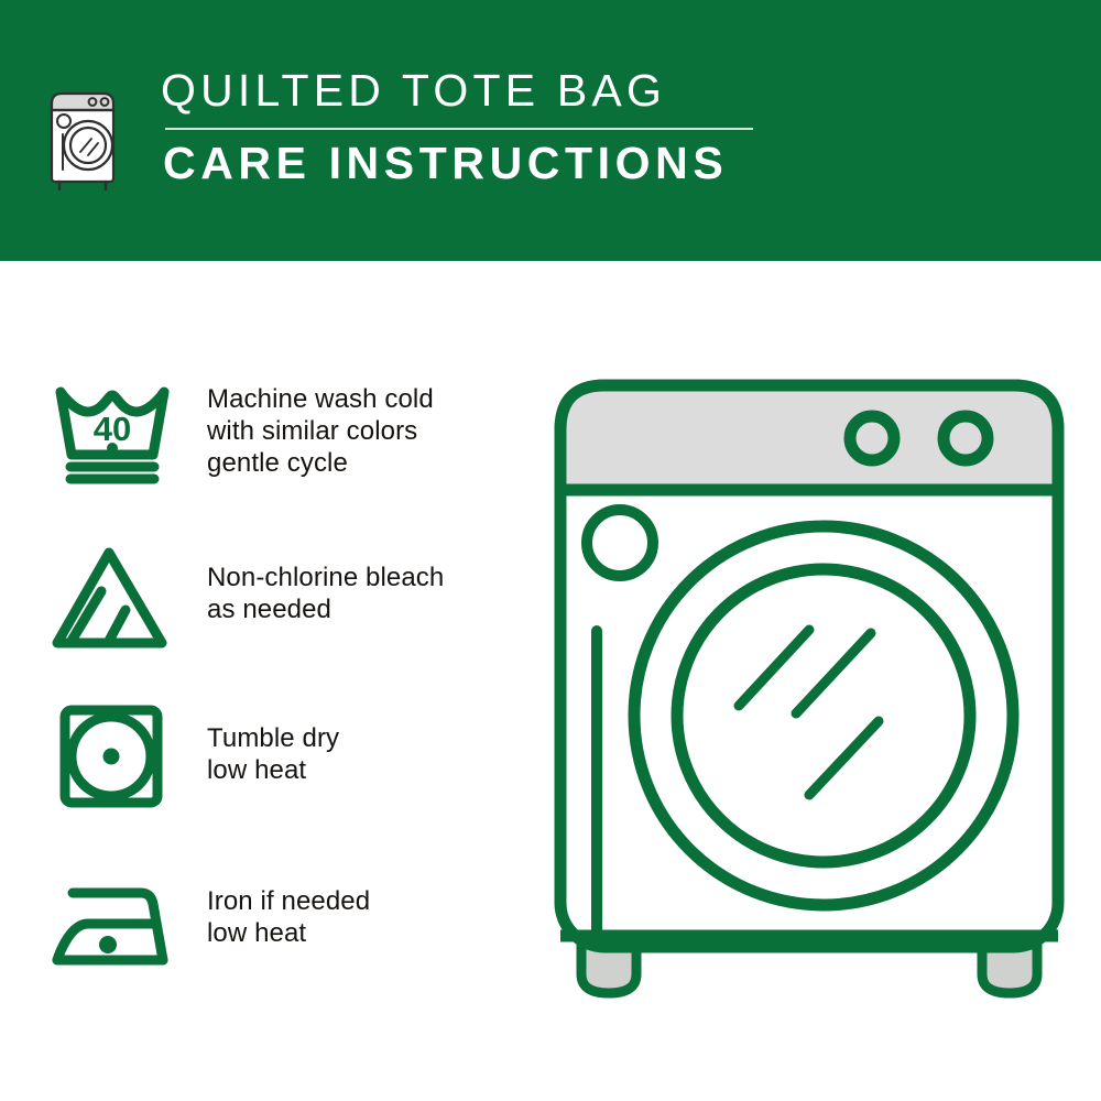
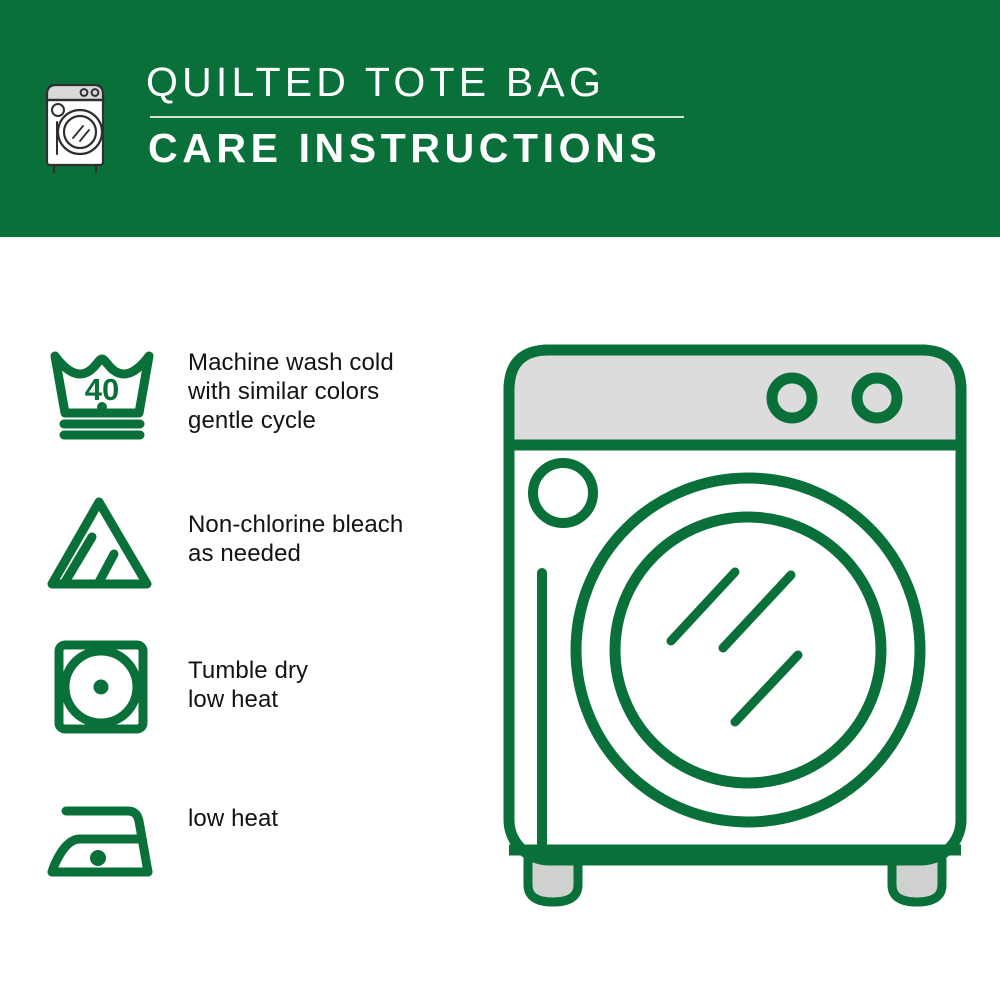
  QUILTED TOTE BAG
  CARE INSTRUCTIONS
  40
  Machine wash cold
  with similar colors
  gentle cycle
  Non-chlorine bleach
  as needed
  Tumble dry
  low heat
- Iron if needed
  low heat
